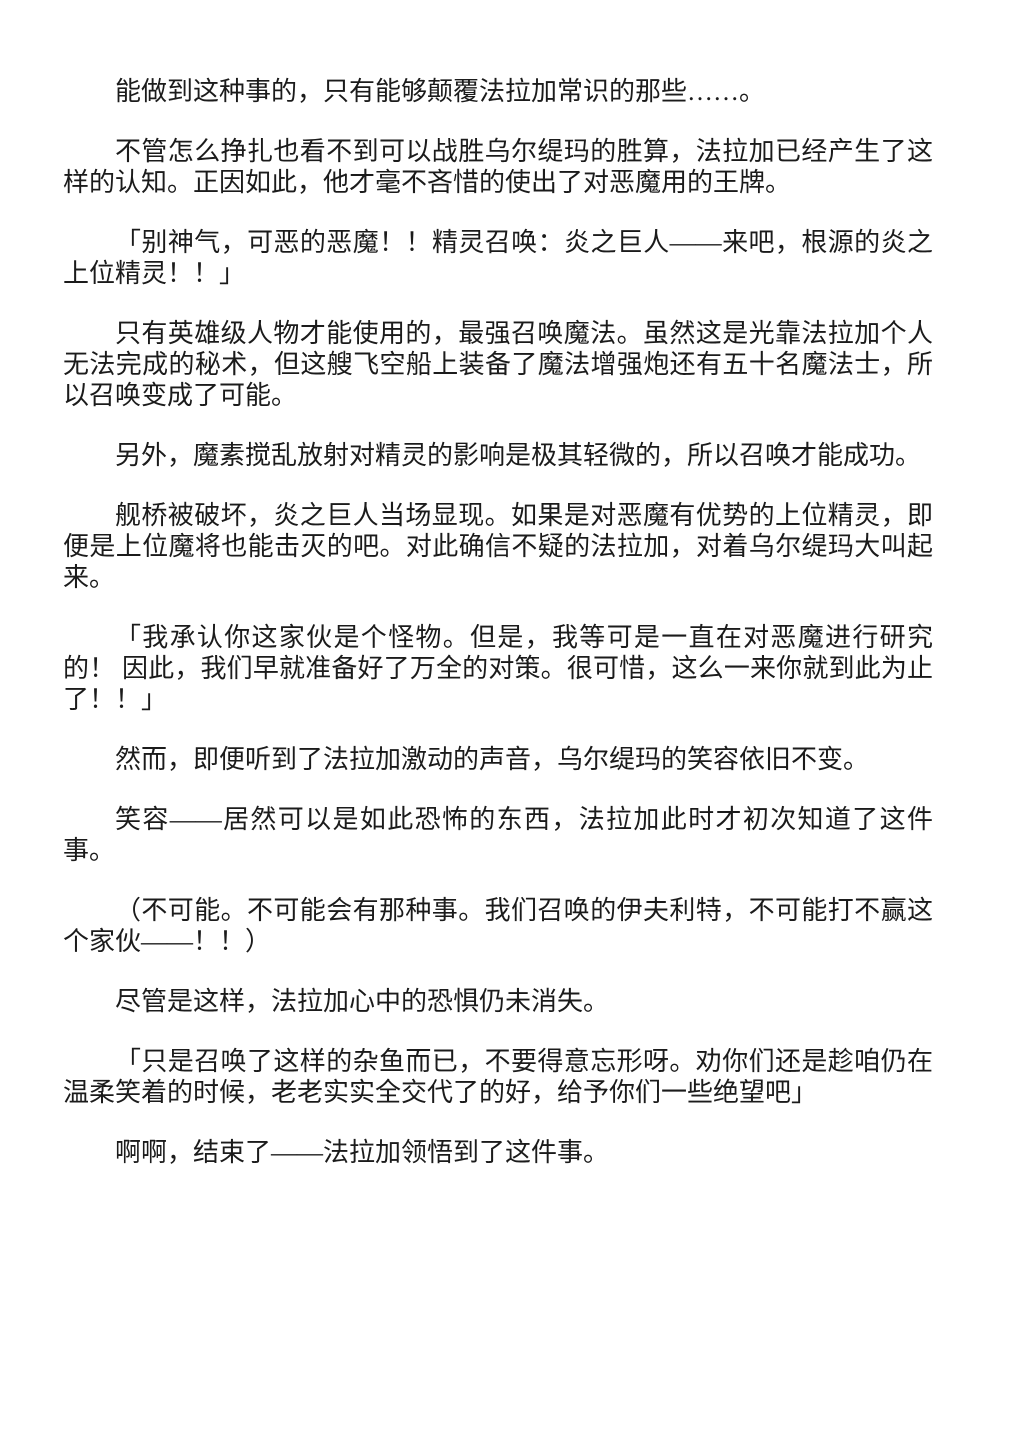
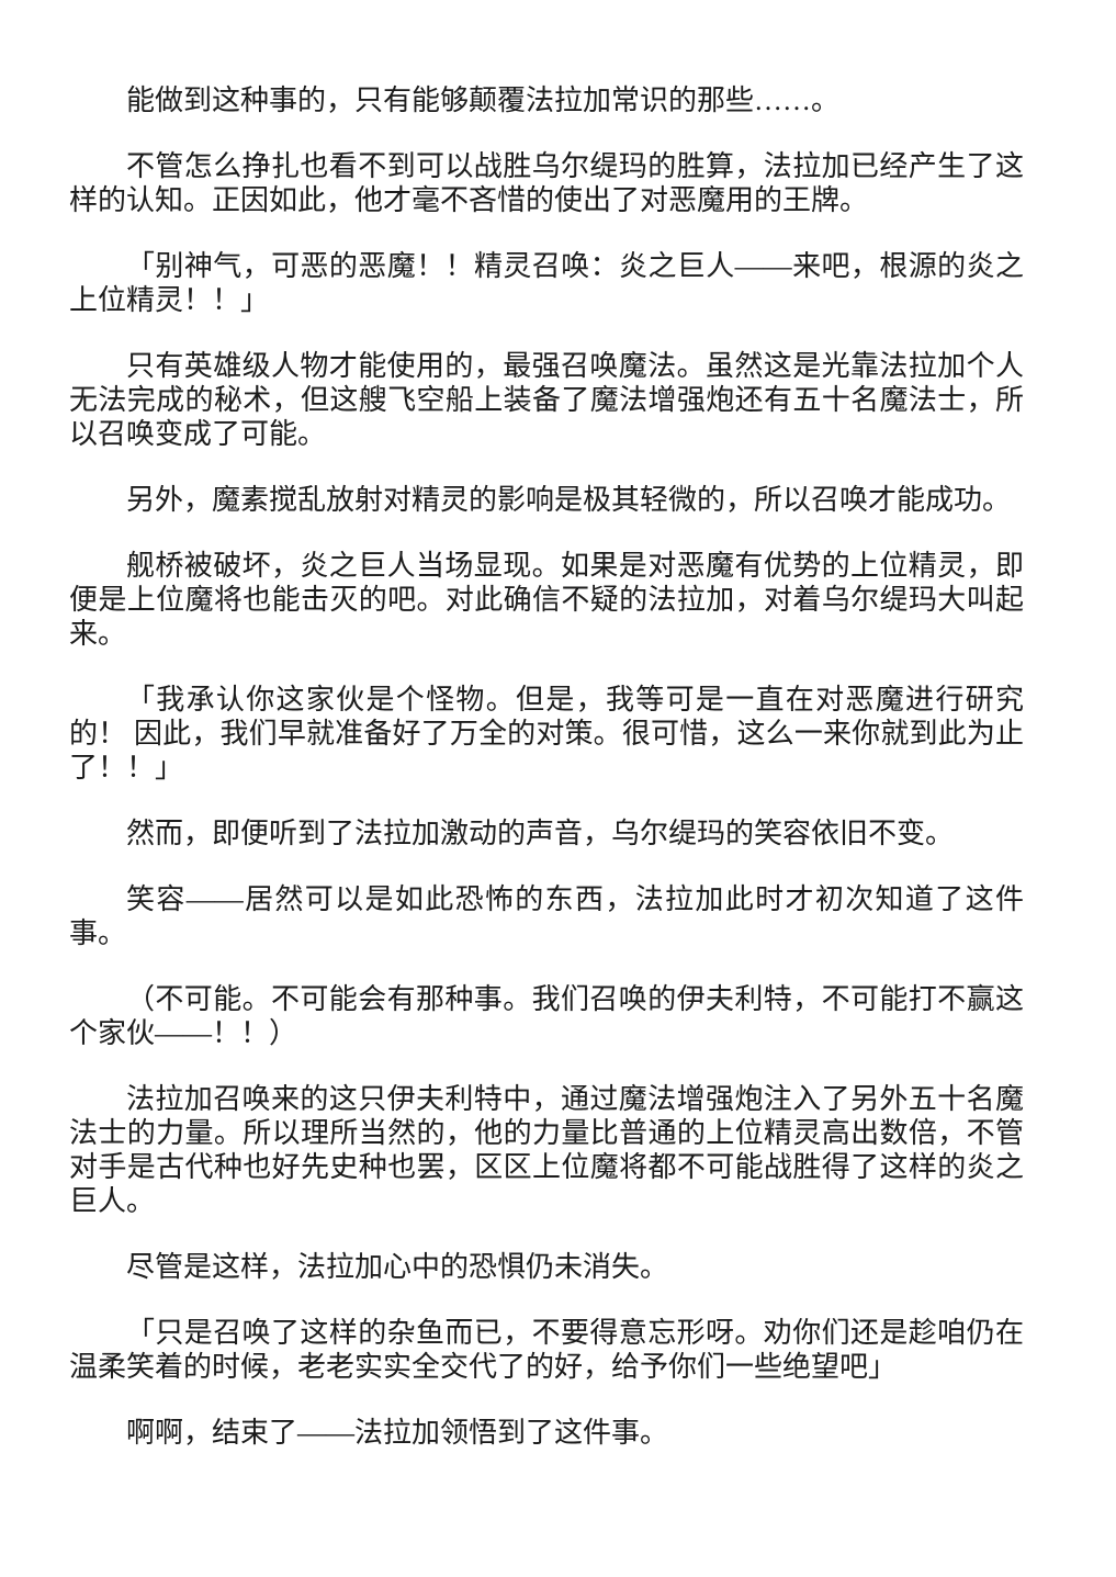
  能做到这种事的，只有能够颠覆法拉加常识的那些……。
  不管怎么挣扎也看不到可以战胜乌尔缇玛的胜算，法拉加已经产生了这样的认知。正因如此，他才毫不吝惜的使出了对恶魔用的王牌。
  「别神气，可恶的恶魔！！精灵召唤：炎之巨人——来吧，根源的炎之上位精灵！！」
  只有英雄级人物才能使用的，最强召唤魔法。虽然这是光靠法拉加个人无法完成的秘术，但这艘飞空船上装备了魔法增强炮还有五十名魔法士，所以召唤变成了可能。
  另外，魔素搅乱放射对精灵的影响是极其轻微的，所以召唤才能成功。
  舰桥被破坏，炎之巨人当场显现。如果是对恶魔有优势的上位精灵，即便是上位魔将也能击灭的吧。对此确信不疑的法拉加，对着乌尔缇玛大叫起来。
  「我承认你这家伙是个怪物。但是，我等可是一直在对恶魔进行研究的！ 因此，我们早就准备好了万全的对策。很可惜，这么一来你就到此为止了！！」
  然而，即便听到了法拉加激动的声音，乌尔缇玛的笑容依旧不变。
  笑容——居然可以是如此恐怖的东西，法拉加此时才初次知道了这件事。
  （不可能。不可能会有那种事。我们召唤的伊夫利特，不可能打不赢这个家伙——！！）
+ 法拉加召唤来的这只伊夫利特中，通过魔法增强炮注入了另外五十名魔法士的力量。所以理所当然的，他的力量比普通的上位精灵高出数倍，不管对手是古代种也好先史种也罢，区区上位魔将都不可能战胜得了这样的炎之巨人。
  尽管是这样，法拉加心中的恐惧仍未消失。
  「只是召唤了这样的杂鱼而已，不要得意忘形呀。劝你们还是趁咱仍在温柔笑着的时候，老老实实全交代了的好，给予你们一些绝望吧」
  啊啊，结束了——法拉加领悟到了这件事。
